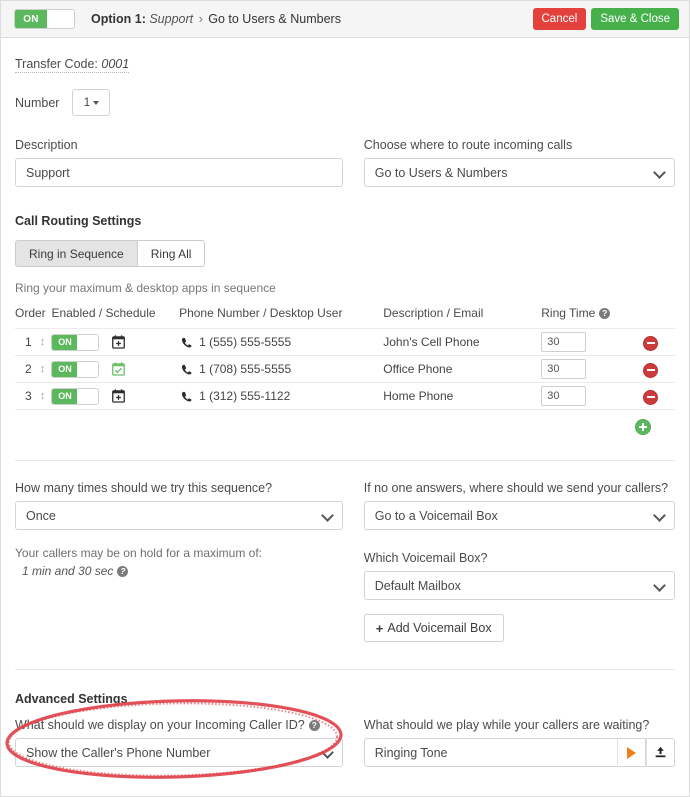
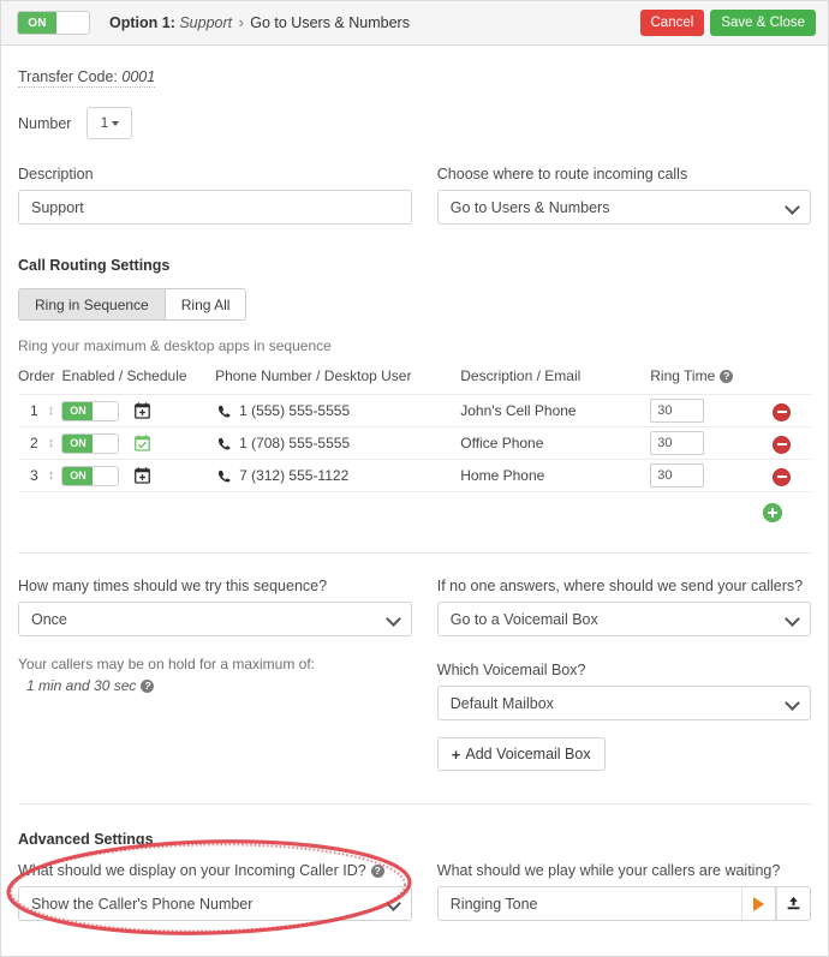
  ON
  Option 1: Support › Go to Users & Numbers
  Cancel
  Save & Close
  Transfer Code: 0001
  Number
  1
  Description
  Support
  Choose where to route incoming calls
  Go to Users & Numbers
  Call Routing Settings
  Ring in Sequence
  Ring All
  Ring your maximum & desktop apps in sequence
  Order	Enabled / Schedule	Phone Number / Desktop User	Description / Email	Ring Time ?
  1 ↕	ON	1 (555) 555-5555	John's Cell Phone	30
  2 ↕	ON	1 (708) 555-5555	Office Phone	30
- 3 ↕	ON	1 (312) 555-1122	Home Phone	30
+ 3 ↕	ON	7 (312) 555-1122	Home Phone	30
  How many times should we try this sequence?
  Once
  Your callers may be on hold for a maximum of:
  1 min and 30 sec ?
  If no one answers, where should we send your callers?
  Go to a Voicemail Box
  Which Voicemail Box?
  Default Mailbox
  +
  Add Voicemail Box
  Advanced Settings
  What should we display on your Incoming Caller ID? ?
  Show the Caller's Phone Number
  What should we play while your callers are waiting?
  Ringing Tone
